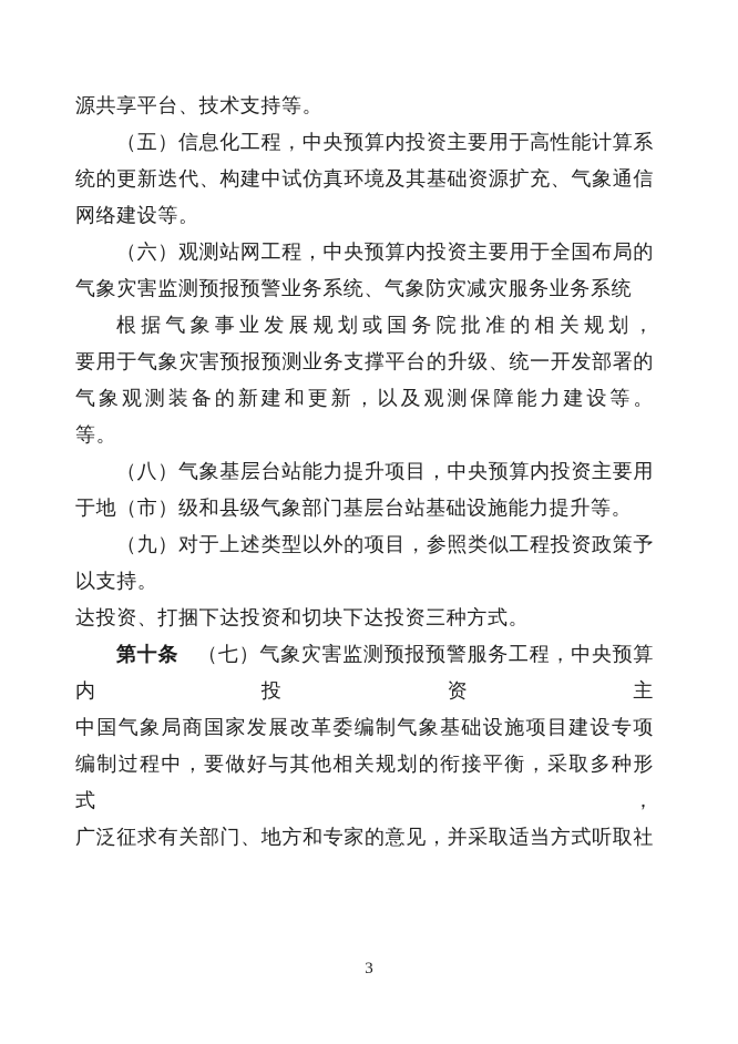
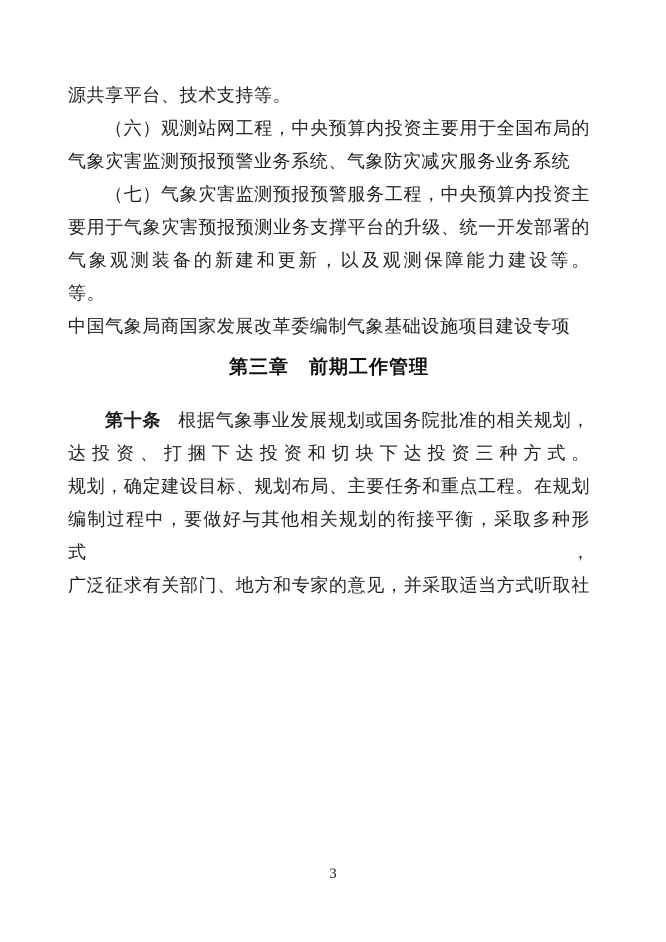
  源共享平台、技术支持等。
- （五）信息化工程，中央预算内投资主要用于高性能计算系
- 统的更新迭代、构建中试仿真环境及其基础资源扩充、气象通信
- 网络建设等。
  （六）观测站网工程，中央预算内投资主要用于全国布局的
  气象灾害监测预报预警业务系统、气象防灾减灾服务业务系统
- 根据气象事业发展规划或国务院批准的相关规划，
+ （七）气象灾害监测预报预警服务工程，中央预算内投资主
  要用于气象灾害预报预测业务支撑平台的升级、统一开发部署的
  气象观测装备的新建和更新，以及观测保障能力建设等。
  等。
- （八）气象基层台站能力提升项目，中央预算内投资主要用
- 于地（市）级和县级气象部门基层台站基础设施能力提升等。
- （九）对于上述类型以外的项目，参照类似工程投资政策予
- 以支持。
- 达投资、打捆下达投资和切块下达投资三种方式。
+ 中国气象局商国家发展改革委编制气象基础设施项目建设专项
+ 第三章 前期工作管理
- 第十条 （七）气象灾害监测预报预警服务工程，中央预算内投资主
+ 第十条 根据气象事业发展规划或国务院批准的相关规划，
- 中国气象局商国家发展改革委编制气象基础设施项目建设专项
+ 达投资、打捆下达投资和切块下达投资三种方式。
+ 规划，确定建设目标、规划布局、主要任务和重点工程。在规划
  编制过程中，要做好与其他相关规划的衔接平衡，采取多种形式，
  广泛征求有关部门、地方和专家的意见，并采取适当方式听取社
  3
